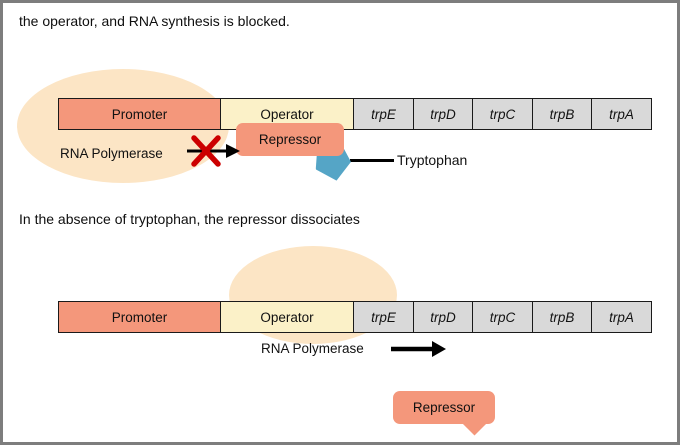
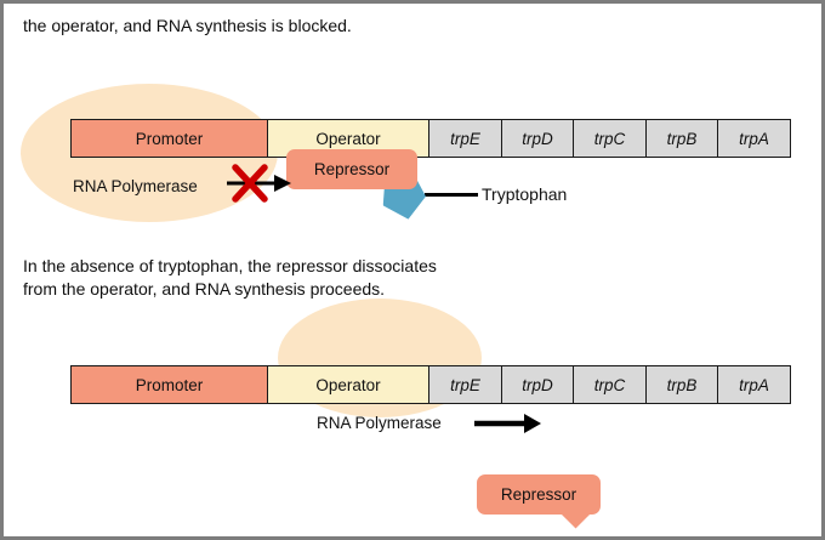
  the operator, and RNA synthesis is blocked.
  Promoter
  Operator
  trpE
  trpD
  trpC
  trpB
  trpA
  RNA Polymerase
  Repressor
  Tryptophan
  In the absence of tryptophan, the repressor dissociates
+ from the operator, and RNA synthesis proceeds.
  Promoter
  Operator
  trpE
  trpD
  trpC
  trpB
  trpA
  RNA Polymerase
  Repressor
